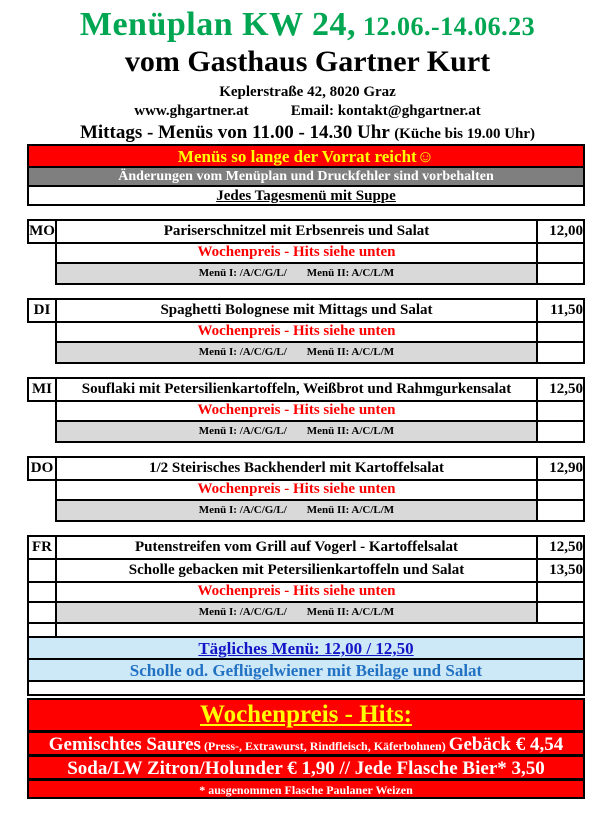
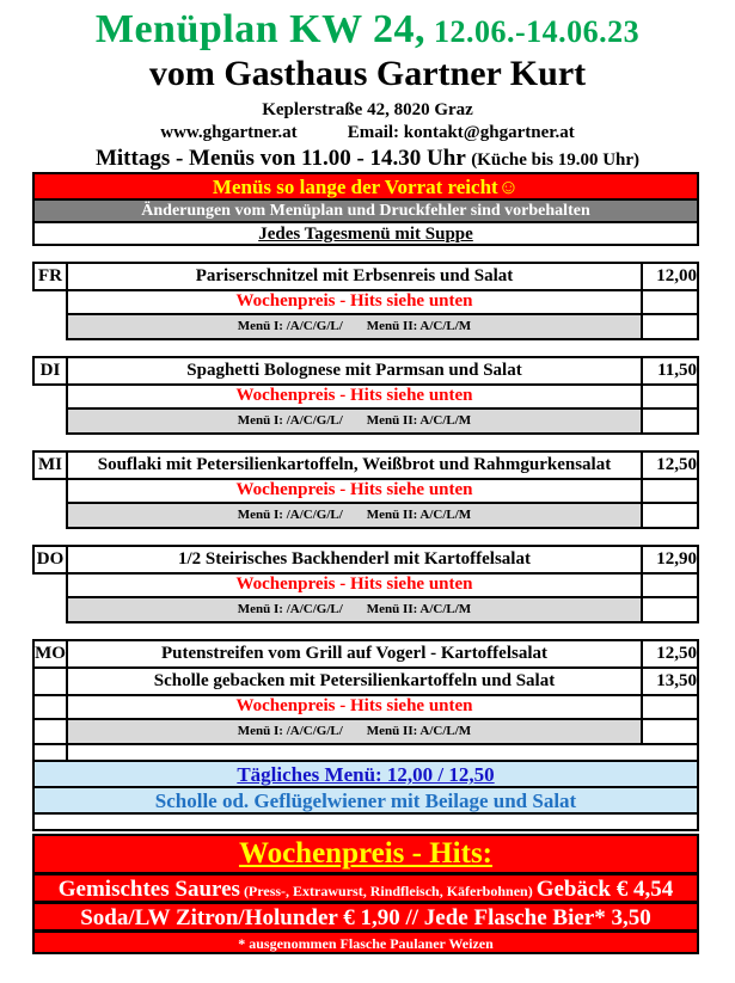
  Menüplan KW 24, 12.06.-14.06.23
  vom Gasthaus Gartner Kurt
  Keplerstraße 42, 8020 Graz
  www.ghgartner.at Email: kontakt@ghgartner.at
  Mittags - Menüs von 11.00 - 14.30 Uhr (Küche bis 19.00 Uhr)
  Menüs so lange der Vorrat reicht☺
  Änderungen vom Menüplan und Druckfehler sind vorbehalten
  Jedes Tagesmenü mit Suppe
- MO	Pariserschnitzel mit Erbsenreis und Salat	12,00
+ FR	Pariserschnitzel mit Erbsenreis und Salat	12,00
  	Wochenpreis - Hits siehe unten
  	Menü I: /A/C/G/L/ Menü II: A/C/L/M
- DI	Spaghetti Bolognese mit Mittags und Salat	11,50
+ DI	Spaghetti Bolognese mit Parmsan und Salat	11,50
  	Wochenpreis - Hits siehe unten
  	Menü I: /A/C/G/L/ Menü II: A/C/L/M
  MI	Souflaki mit Petersilienkartoffeln, Weißbrot und Rahmgurkensalat	12,50
  	Wochenpreis - Hits siehe unten
  	Menü I: /A/C/G/L/ Menü II: A/C/L/M
  DO	1/2 Steirisches Backhenderl mit Kartoffelsalat	12,90
  	Wochenpreis - Hits siehe unten
  	Menü I: /A/C/G/L/ Menü II: A/C/L/M
- FR	Putenstreifen vom Grill auf Vogerl - Kartoffelsalat	12,50
+ MO	Putenstreifen vom Grill auf Vogerl - Kartoffelsalat	12,50
  	Scholle gebacken mit Petersilienkartoffeln und Salat	13,50
  	Wochenpreis - Hits siehe unten
  	Menü I: /A/C/G/L/ Menü II: A/C/L/M
  Tägliches Menü: 12,00 / 12,50
  Scholle od. Geflügelwiener mit Beilage und Salat
  Wochenpreis - Hits:
  Gemischtes Saures (Press-, Extrawurst, Rindfleisch, Käferbohnen) Gebäck € 4,54
  Soda/LW Zitron/Holunder € 1,90 // Jede Flasche Bier* 3,50
  * ausgenommen Flasche Paulaner Weizen
